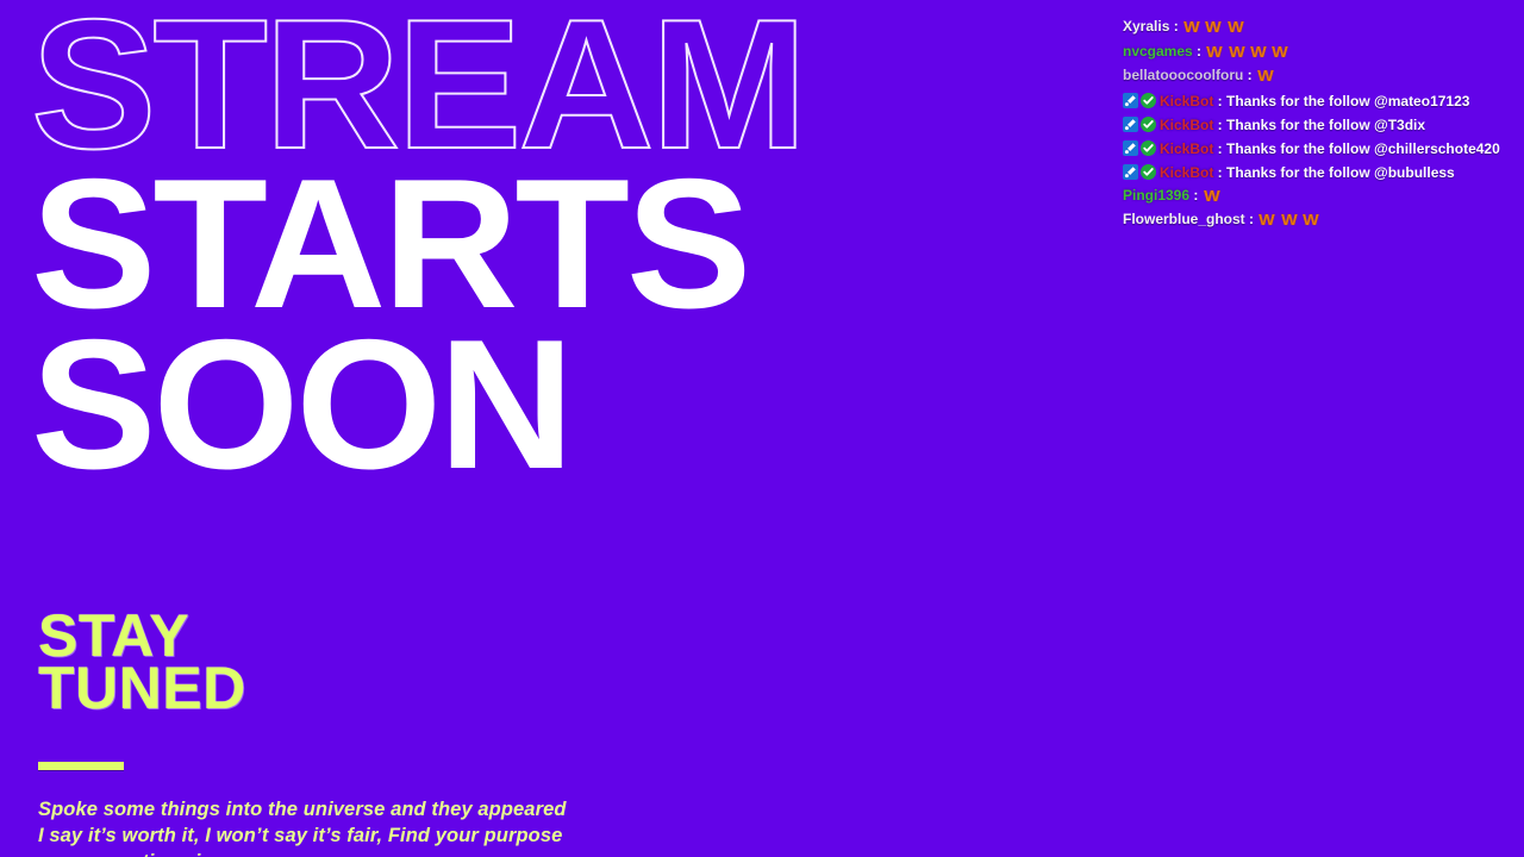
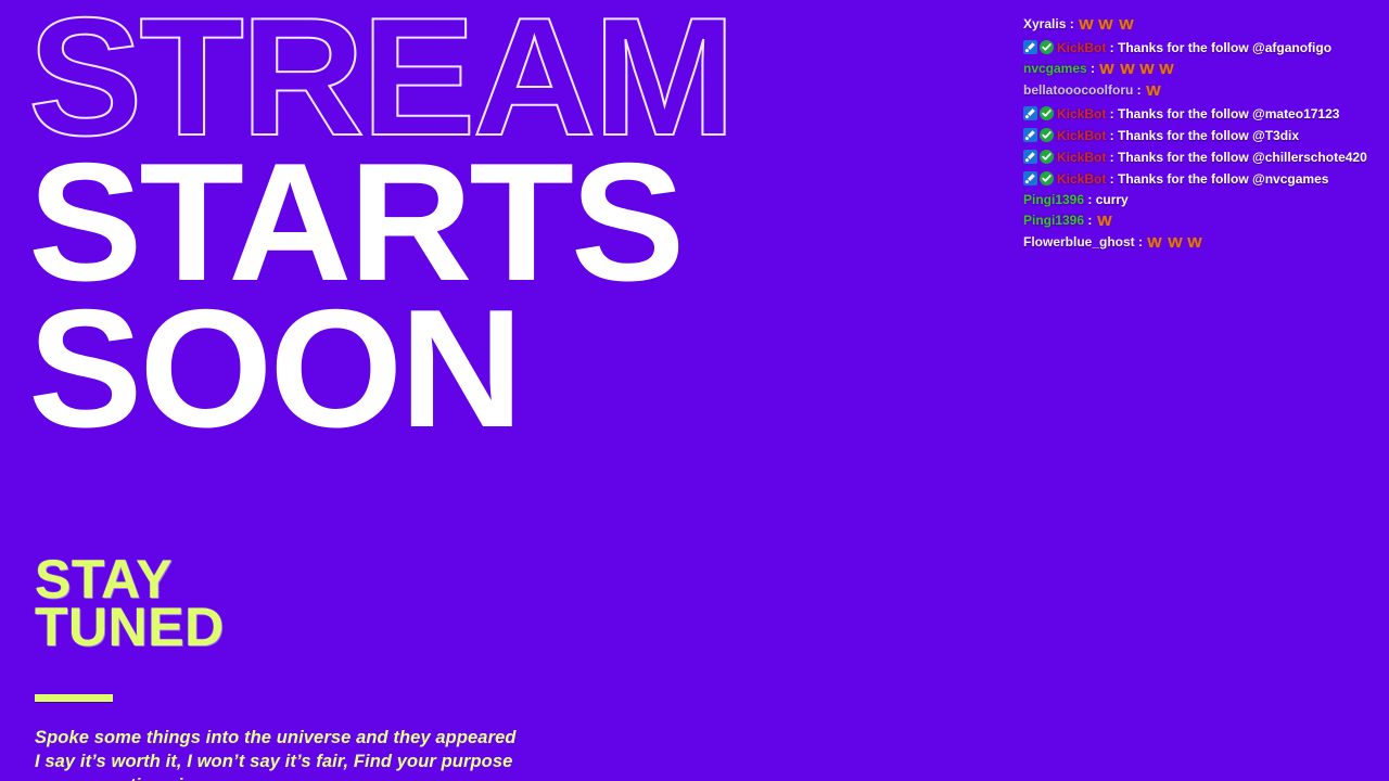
  STREAM
  STARTS
  SOON
  STAY
  TUNED
  Spoke some things into the universe and they appeared
  I say it’s worth it, I won’t say it’s fair, Find your purpose
  Xyralis : W W W
+ KickBot : Thanks for the follow @afganofigo
  nvcgames : W W W W
  bellatooocoolforu : W
  KickBot : Thanks for the follow @mateo17123
  KickBot : Thanks for the follow @T3dix
  KickBot : Thanks for the follow @chillerschote420
- KickBot : Thanks for the follow @bubulless
+ KickBot : Thanks for the follow @nvcgames
+ Pingi1396 : curry
  Pingi1396 : W
  Flowerblue_ghost : W W W
